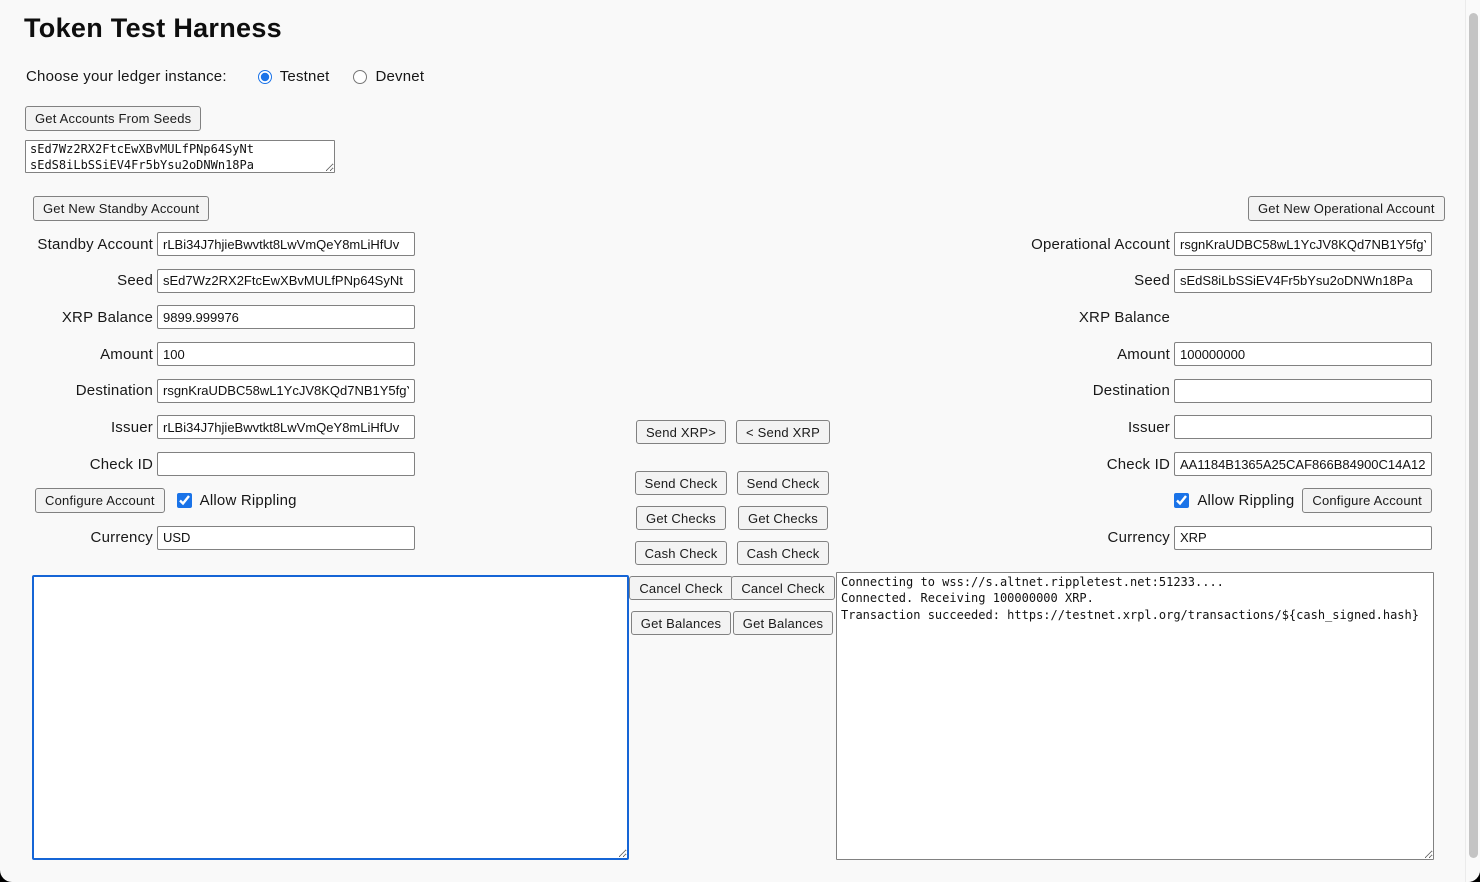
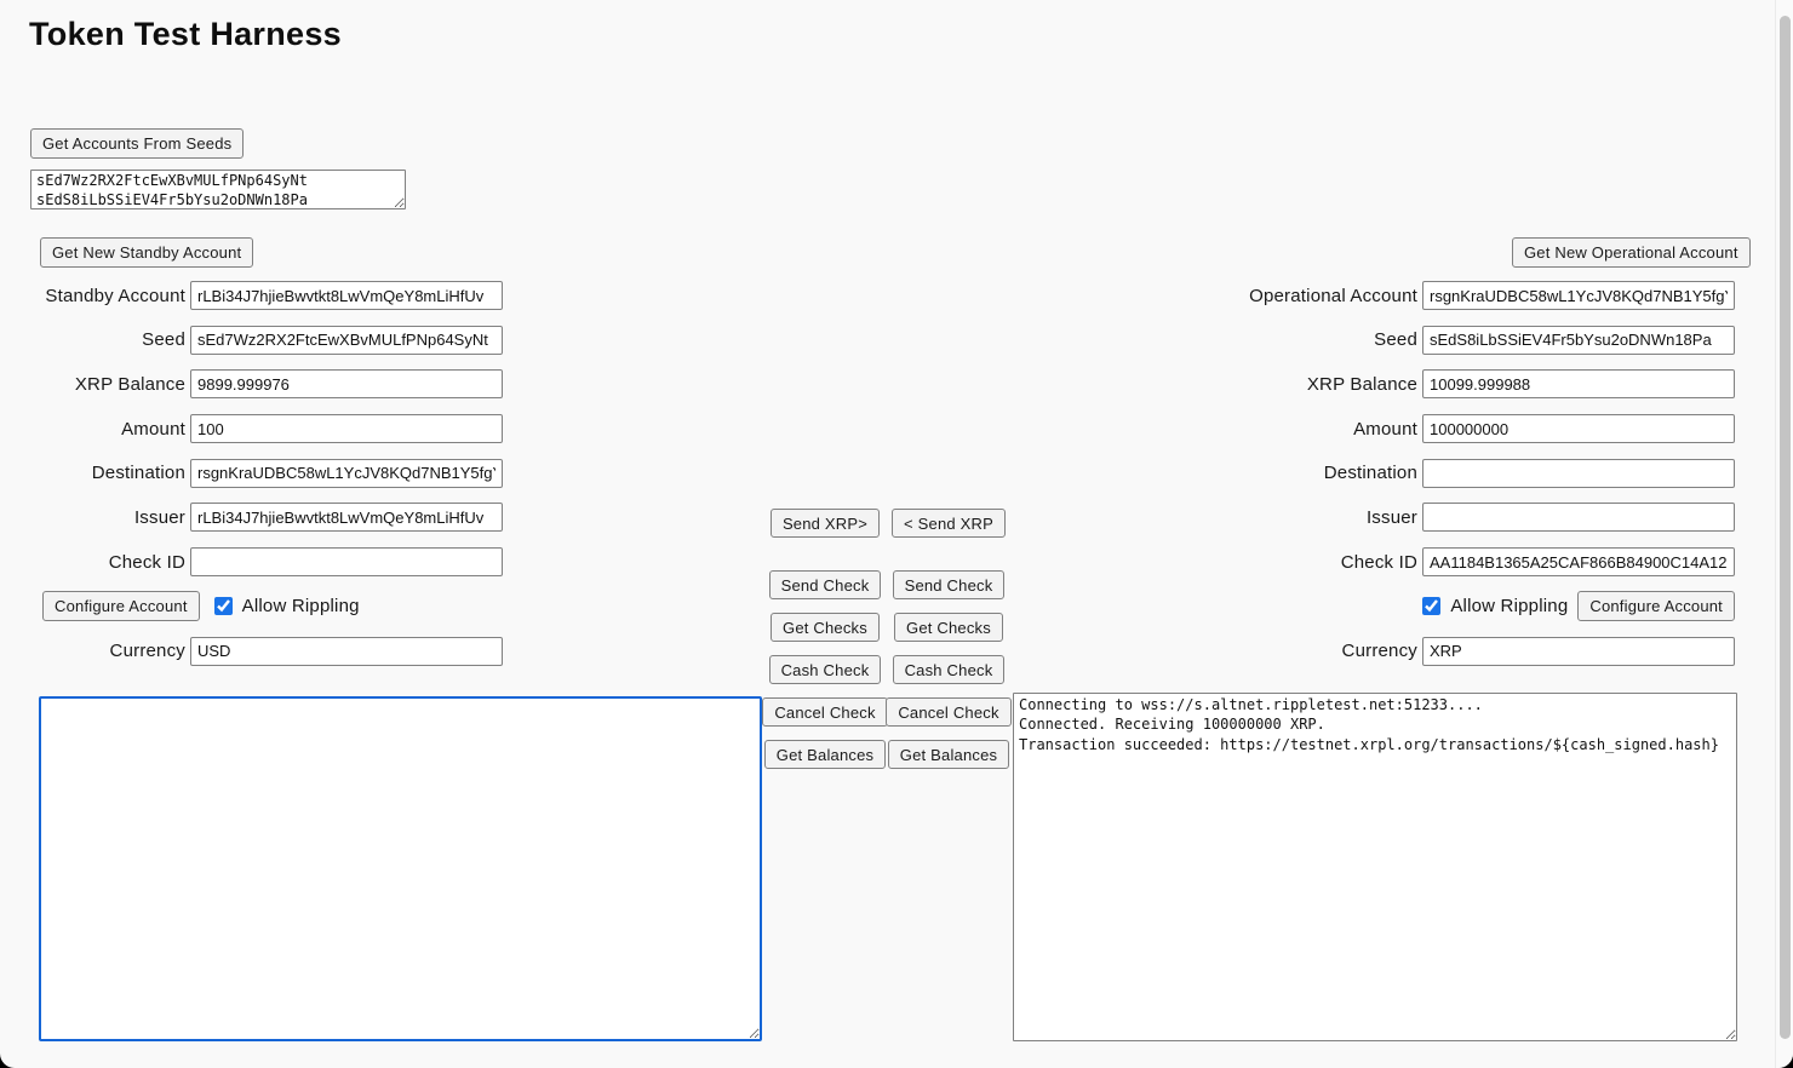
  Token Test Harness
- Choose your ledger instance:
- Testnet
- Devnet
  Get Accounts From Seeds
  sEd7Wz2RX2FtcEwXBvMULfPNp64SyNt
  sEdS8iLbSSiEV4Fr5bYsu2oDNWn18Pa
  Get New Standby Account
  Get New Operational Account
  Standby Account
  rLBi34J7hjieBwvtkt8LwVmQeY8mLiHfUv
  Seed
  sEd7Wz2RX2FtcEwXBvMULfPNp64SyNt
  XRP Balance
  9899.999976
  Amount
  100
  Destination
  rsgnKraUDBC58wL1YcJV8KQd7NB1Y5fg
  Issuer
  rLBi34J7hjieBwvtkt8LwVmQeY8mLiHfUv
  Check ID
  Configure Account
  Allow Rippling
  Currency
  USD
  Operational Account
  rsgnKraUDBC58wL1YcJV8KQd7NB1Y5fg
  Seed
  sEdS8iLbSSiEV4Fr5bYsu2oDNWn18Pa
  XRP Balance
+ 10099.999988
  Amount
  100000000
  Destination
  Issuer
  Check ID
  AA1184B1365A25CAF866B84900C14A12
  Allow Rippling
  Configure Account
  Currency
  XRP
  Send XRP>
  Send Check
  Get Checks
  Cash Check
  Cancel Check
  Get Balances
  < Send XRP
  Send Check
  Get Checks
  Cash Check
  Cancel Check
  Get Balances
  Connecting to wss://s.altnet.rippletest.net:51233....
  Connected. Receiving 100000000 XRP.
  Transaction succeeded: https://testnet.xrpl.org/transactions/${cash_signed.hash}
